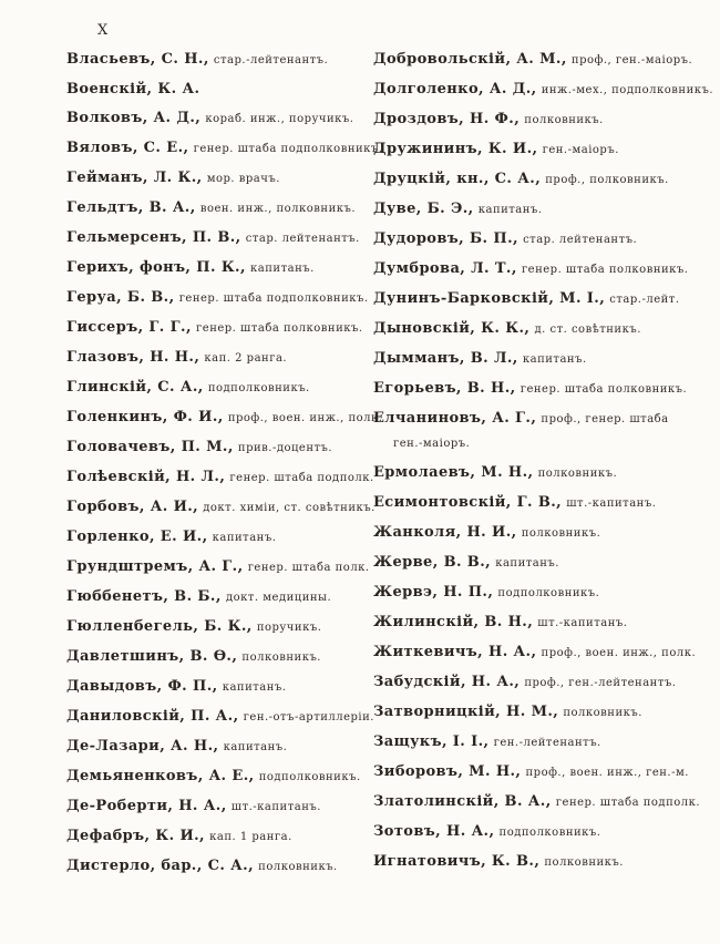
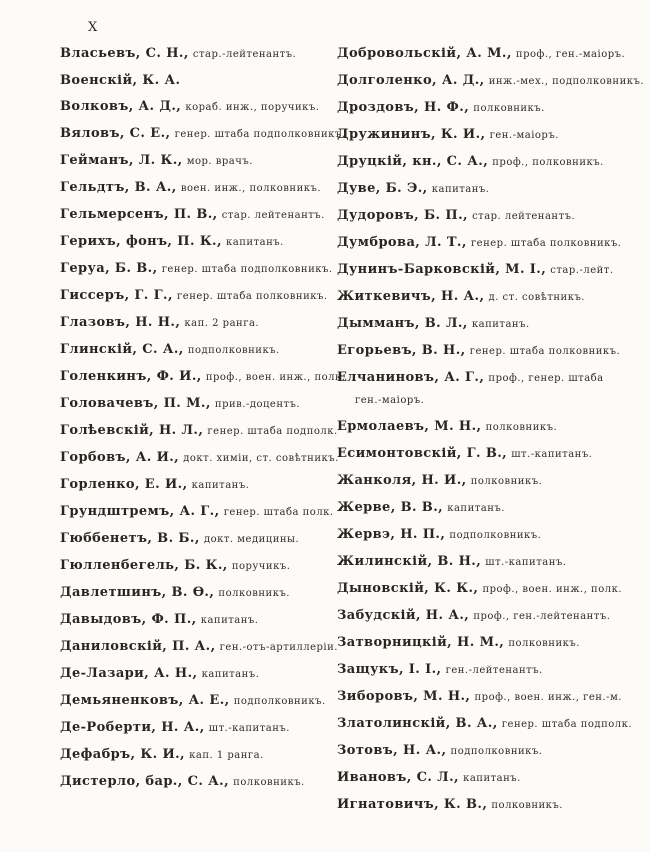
  X
  Власьевъ, С. Н., стар.-лейтенантъ.
  Военскій, К. А.
  Волковъ, А. Д., кораб. инж., поручикъ.
  Вяловъ, С. Е., генер. штаба подполковникъ.
  Гейманъ, Л. К., мор. врачъ.
  Гельдтъ, В. А., воен. инж., полковникъ.
  Гельмерсенъ, П. В., стар. лейтенантъ.
  Герихъ, фонъ, П. К., капитанъ.
  Геруа, Б. В., генер. штаба подполковникъ.
  Гиссеръ, Г. Г., генер. штаба полковникъ.
  Глазовъ, Н. Н., кап. 2 ранга.
  Глинскій, С. А., подполковникъ.
  Голенкинъ, Ф. И., проф., воен. инж., полк.
  Головачевъ, П. М., прив.-доцентъ.
  Голѣевскій, Н. Л., генер. штаба подполк.
  Горбовъ, А. И., докт. химіи, ст. совѣтникъ.
  Горленко, Е. И., капитанъ.
  Грундштремъ, А. Г., генер. штаба полк.
  Гюббенетъ, В. Б., докт. медицины.
  Гюлленбегель, Б. К., поручикъ.
  Давлетшинъ, В. Ѳ., полковникъ.
  Давыдовъ, Ф. П., капитанъ.
  Даниловскій, П. А., ген.-отъ-артиллеріи.
  Де-Лазари, А. Н., капитанъ.
  Демьяненковъ, А. Е., подполковникъ.
  Де-Роберти, Н. А., шт.-капитанъ.
  Дефабръ, К. И., кап. 1 ранга.
  Дистерло, бар., С. А., полковникъ.
  Добровольскій, А. М., проф., ген.-маіоръ.
  Долголенко, А. Д., инж.-мех., подполковникъ.
  Дроздовъ, Н. Ф., полковникъ.
  Дружининъ, К. И., ген.-маіоръ.
  Друцкій, кн., С. А., проф., полковникъ.
  Дуве, Б. Э., капитанъ.
  Дудоровъ, Б. П., стар. лейтенантъ.
  Думброва, Л. Т., генер. штаба полковникъ.
  Дунинъ-Барковскій, М. І., стар.-лейт.
- Дыновскій, К. К., д. ст. совѣтникъ.
+ Житкевичъ, Н. А., д. ст. совѣтникъ.
  Дымманъ, В. Л., капитанъ.
  Егорьевъ, В. Н., генер. штаба полковникъ.
  Елчаниновъ, А. Г., проф., генер. штаба
  ген.-маіоръ.
  Ермолаевъ, М. Н., полковникъ.
  Есимонтовскій, Г. В., шт.-капитанъ.
  Жанколя, Н. И., полковникъ.
  Жерве, В. В., капитанъ.
  Жервэ, Н. П., подполковникъ.
  Жилинскій, В. Н., шт.-капитанъ.
- Житкевичъ, Н. А., проф., воен. инж., полк.
+ Дыновскій, К. К., проф., воен. инж., полк.
  Забудскій, Н. А., проф., ген.-лейтенантъ.
  Затворницкій, Н. М., полковникъ.
  Защукъ, І. І., ген.-лейтенантъ.
  Зиборовъ, М. Н., проф., воен. инж., ген.-м.
  Златолинскій, В. А., генер. штаба подполк.
  Зотовъ, Н. А., подполковникъ.
+ Ивановъ, С. Л., капитанъ.
  Игнатовичъ, К. В., полковникъ.
